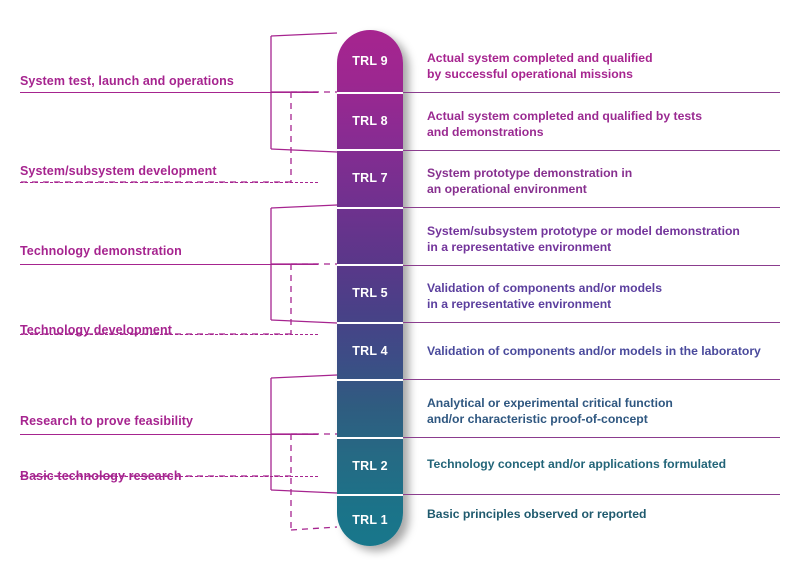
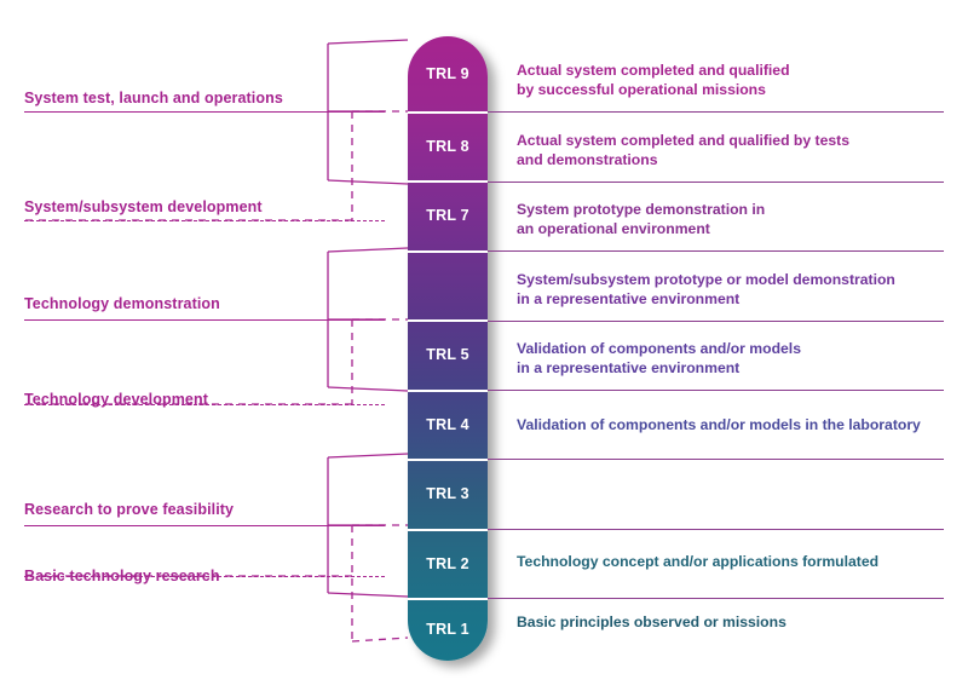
  System test, launch and operations
  System/subsystem development
  Technology demonstration
  Technology development
  Research to prove feasibility
  Basic technology research
  TRL 9
  TRL 8
  TRL 7
  TRL 5
  TRL 4
+ TRL 3
  TRL 2
  TRL 1
  Actual system completed and qualified
  by successful operational missions
  Actual system completed and qualified by tests
  and demonstrations
  System prototype demonstration in
  an operational environment
  System/subsystem prototype or model demonstration
  in a representative environment
  Validation of components and/or models
  in a representative environment
  Validation of components and/or models in the laboratory
- Analytical or experimental critical function
- and/or characteristic proof-of-concept
  Technology concept and/or applications formulated
- Basic principles observed or reported
+ Basic principles observed or missions
